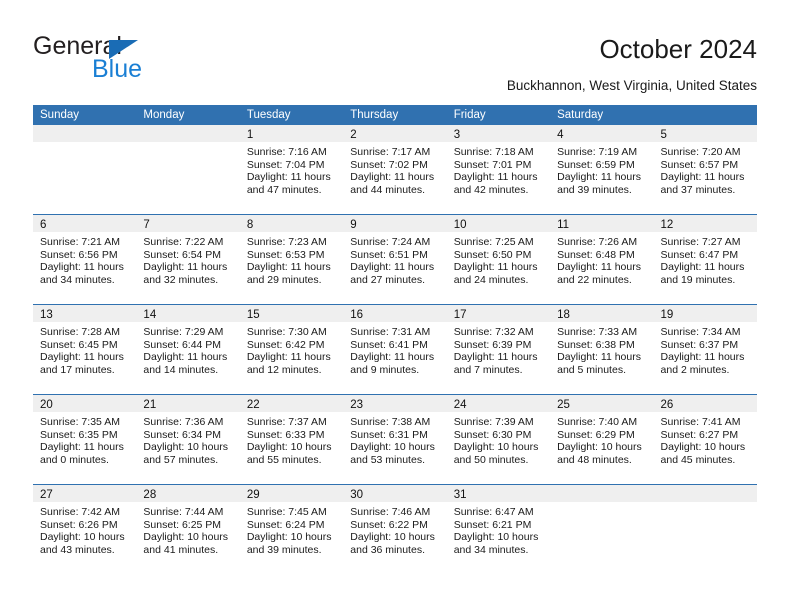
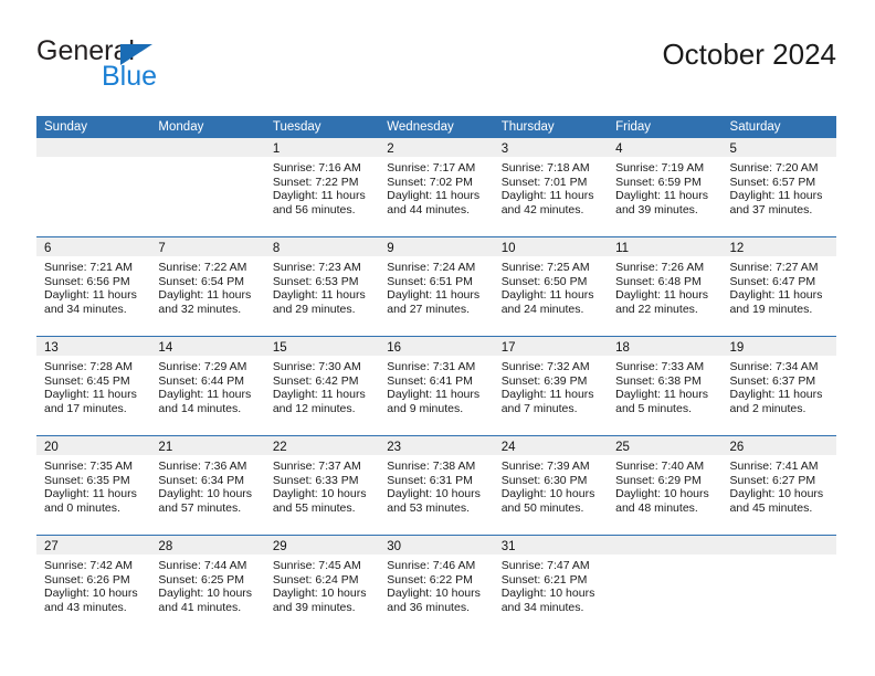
  General
  Blue
  October 2024
- Buckhannon, West Virginia, United States
  Sunday
  Monday
  Tuesday
+ Wednesday
  Thursday
  Friday
  Saturday
  1
  Sunrise: 7:16 AM
- Sunset: 7:04 PM
+ Sunset: 7:22 PM
  Daylight: 11 hours
- and 47 minutes.
+ and 56 minutes.
  2
  Sunrise: 7:17 AM
  Sunset: 7:02 PM
  Daylight: 11 hours
  and 44 minutes.
  3
  Sunrise: 7:18 AM
  Sunset: 7:01 PM
  Daylight: 11 hours
  and 42 minutes.
  4
  Sunrise: 7:19 AM
  Sunset: 6:59 PM
  Daylight: 11 hours
  and 39 minutes.
  5
  Sunrise: 7:20 AM
  Sunset: 6:57 PM
  Daylight: 11 hours
  and 37 minutes.
  6
  Sunrise: 7:21 AM
  Sunset: 6:56 PM
  Daylight: 11 hours
  and 34 minutes.
  7
  Sunrise: 7:22 AM
  Sunset: 6:54 PM
  Daylight: 11 hours
  and 32 minutes.
  8
  Sunrise: 7:23 AM
  Sunset: 6:53 PM
  Daylight: 11 hours
  and 29 minutes.
  9
  Sunrise: 7:24 AM
  Sunset: 6:51 PM
  Daylight: 11 hours
  and 27 minutes.
  10
  Sunrise: 7:25 AM
  Sunset: 6:50 PM
  Daylight: 11 hours
  and 24 minutes.
  11
  Sunrise: 7:26 AM
  Sunset: 6:48 PM
  Daylight: 11 hours
  and 22 minutes.
  12
  Sunrise: 7:27 AM
  Sunset: 6:47 PM
  Daylight: 11 hours
  and 19 minutes.
  13
  Sunrise: 7:28 AM
  Sunset: 6:45 PM
  Daylight: 11 hours
  and 17 minutes.
  14
  Sunrise: 7:29 AM
  Sunset: 6:44 PM
  Daylight: 11 hours
  and 14 minutes.
  15
  Sunrise: 7:30 AM
  Sunset: 6:42 PM
  Daylight: 11 hours
  and 12 minutes.
  16
  Sunrise: 7:31 AM
  Sunset: 6:41 PM
  Daylight: 11 hours
  and 9 minutes.
  17
  Sunrise: 7:32 AM
  Sunset: 6:39 PM
  Daylight: 11 hours
  and 7 minutes.
  18
  Sunrise: 7:33 AM
  Sunset: 6:38 PM
  Daylight: 11 hours
  and 5 minutes.
  19
  Sunrise: 7:34 AM
  Sunset: 6:37 PM
  Daylight: 11 hours
  and 2 minutes.
  20
  Sunrise: 7:35 AM
  Sunset: 6:35 PM
  Daylight: 11 hours
  and 0 minutes.
  21
  Sunrise: 7:36 AM
  Sunset: 6:34 PM
  Daylight: 10 hours
  and 57 minutes.
  22
  Sunrise: 7:37 AM
  Sunset: 6:33 PM
  Daylight: 10 hours
  and 55 minutes.
  23
  Sunrise: 7:38 AM
  Sunset: 6:31 PM
  Daylight: 10 hours
  and 53 minutes.
  24
  Sunrise: 7:39 AM
  Sunset: 6:30 PM
  Daylight: 10 hours
  and 50 minutes.
  25
  Sunrise: 7:40 AM
  Sunset: 6:29 PM
  Daylight: 10 hours
  and 48 minutes.
  26
  Sunrise: 7:41 AM
  Sunset: 6:27 PM
  Daylight: 10 hours
  and 45 minutes.
  27
  Sunrise: 7:42 AM
  Sunset: 6:26 PM
  Daylight: 10 hours
  and 43 minutes.
  28
  Sunrise: 7:44 AM
  Sunset: 6:25 PM
  Daylight: 10 hours
  and 41 minutes.
  29
  Sunrise: 7:45 AM
  Sunset: 6:24 PM
  Daylight: 10 hours
  and 39 minutes.
  30
  Sunrise: 7:46 AM
  Sunset: 6:22 PM
  Daylight: 10 hours
  and 36 minutes.
  31
- Sunrise: 6:47 AM
+ Sunrise: 7:47 AM
  Sunset: 6:21 PM
  Daylight: 10 hours
  and 34 minutes.
